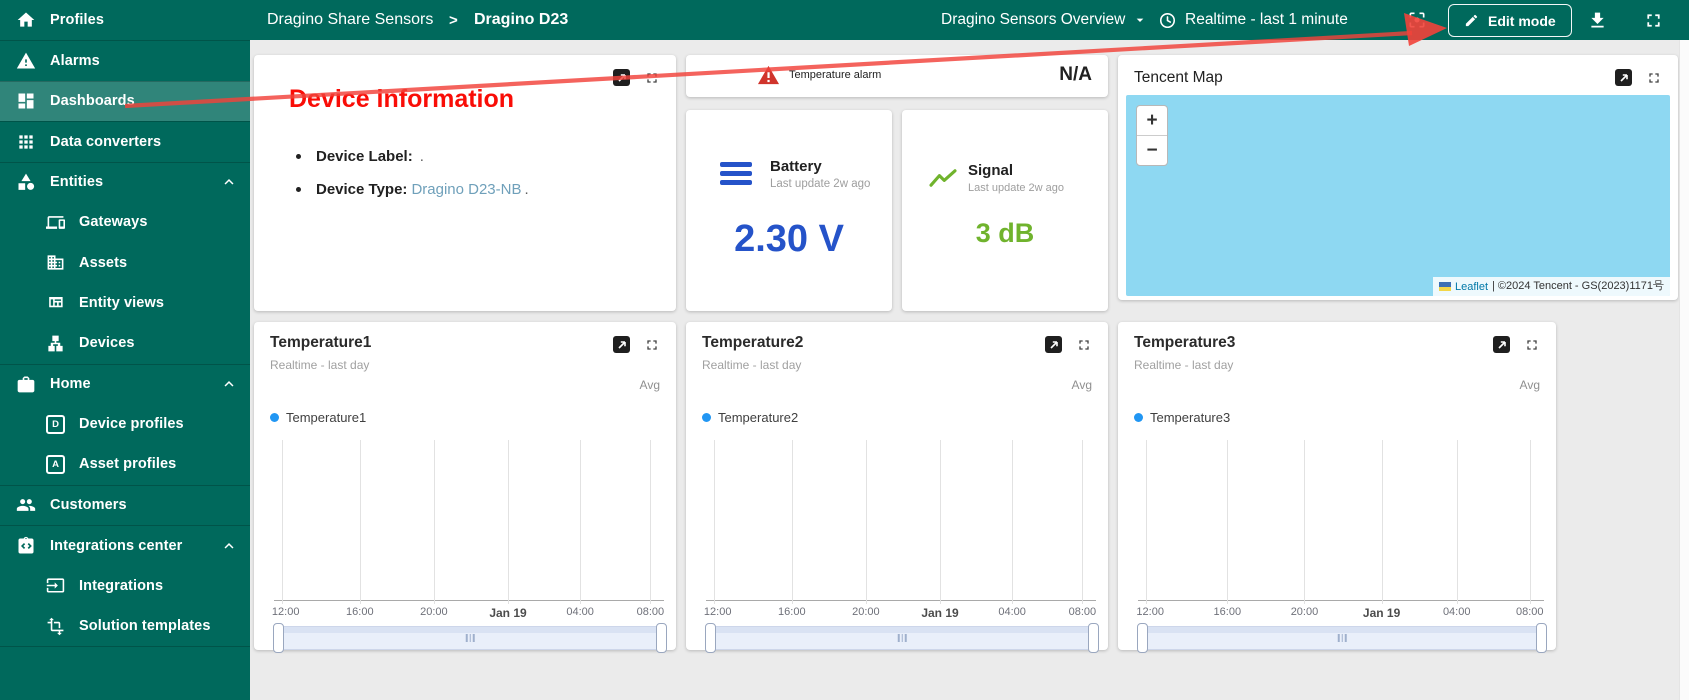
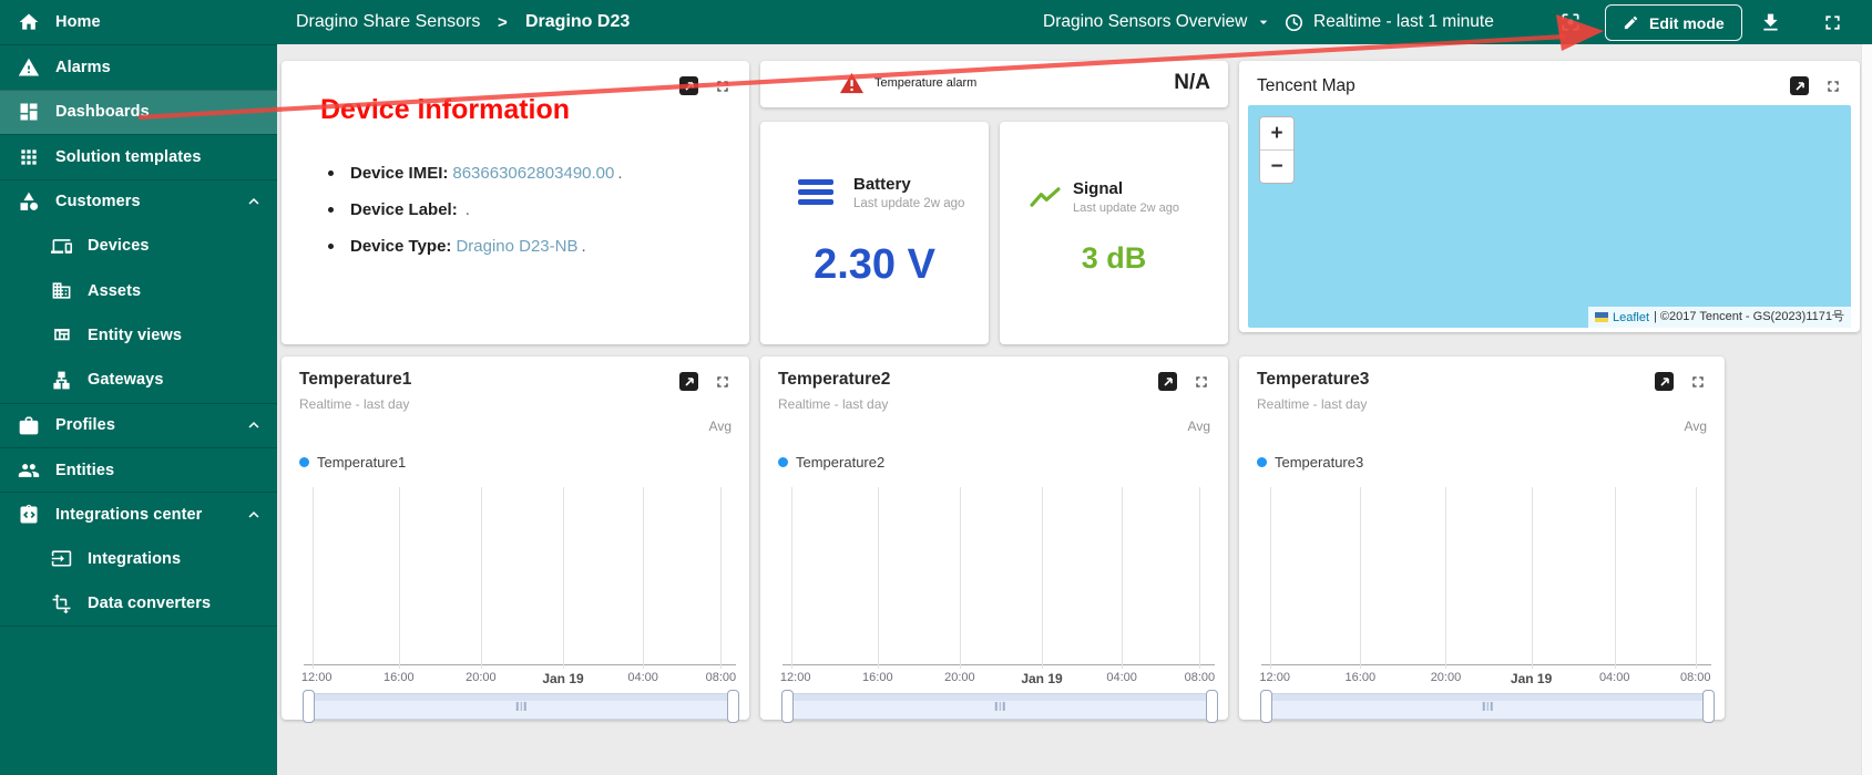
  Dragino Share Sensors
  >
  Dragino D23
  Dragino Sensors Overview
  Realtime - last 1 minute
  Edit mode
- Profiles
+ Home
  Alarms
  Dashboards
- Data converters
+ Solution templates
- Entities
+ Customers
- Gateways
+ Devices
  Assets
  Entity views
- Devices
+ Gateways
- Home
+ Profiles
- D
- Device profiles
- A
- Asset profiles
- Customers
+ Entities
  Integrations center
  Integrations
- Solution templates
+ Data converters
+ Device IMEI: 863663062803490.00 .
  Device Label: .
  Device Type: Dragino D23-NB .
  Device information
  Temperature alarm
  N/A
  Battery
  Last update 2w ago
  2.30 V
  Signal
  Last update 2w ago
  3 dB
  Tencent Map
  +
  −
  Leaflet
- | ©2024 Tencent - GS(2023)1171号
+ | ©2017 Tencent - GS(2023)1171号
  Temperature1
  Realtime - last day
  Avg
  Temperature1
  12:00
  16:00
  20:00
  Jan 19
  04:00
  08:00
  Temperature2
  Realtime - last day
  Avg
  Temperature2
  12:00
  16:00
  20:00
  Jan 19
  04:00
  08:00
  Temperature3
  Realtime - last day
  Avg
  Temperature3
  12:00
  16:00
  20:00
  Jan 19
  04:00
  08:00
